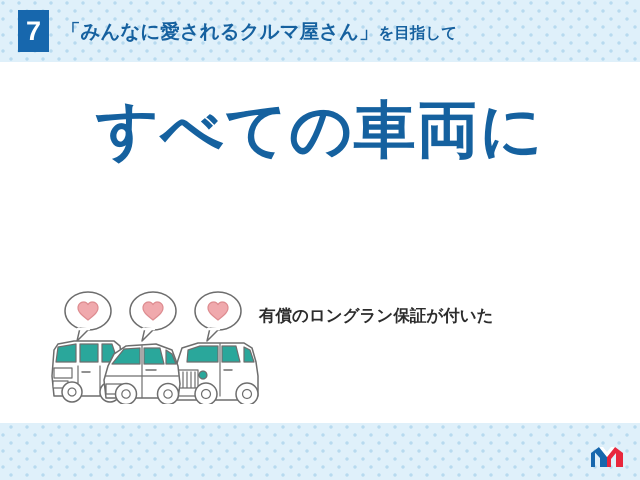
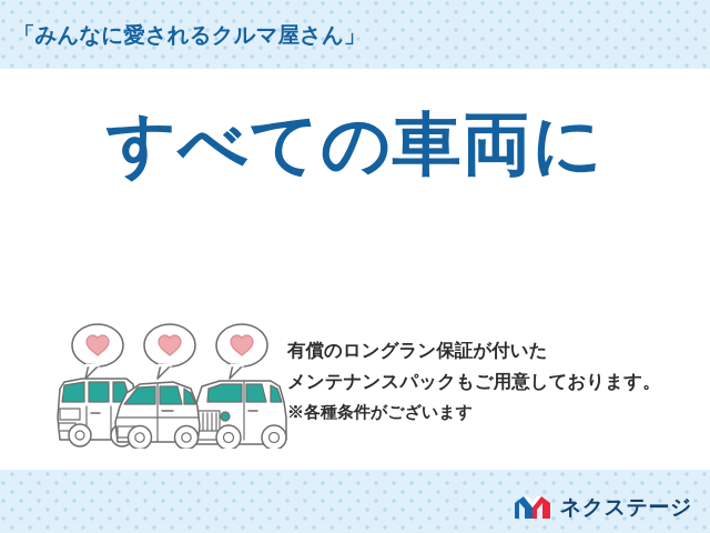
- 7
  「みんなに愛されるクルマ屋さん」
- を目指して
  すべての車両に
  有償のロングラン保証が付いた
+ メンテナンスパックもご用意しております。
+ ※各種条件がございます
+ ネクステージ
